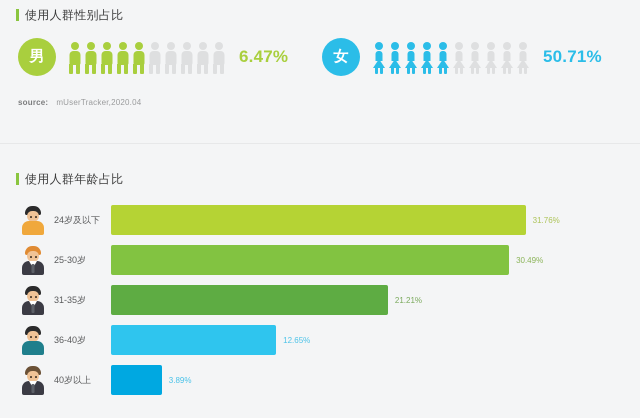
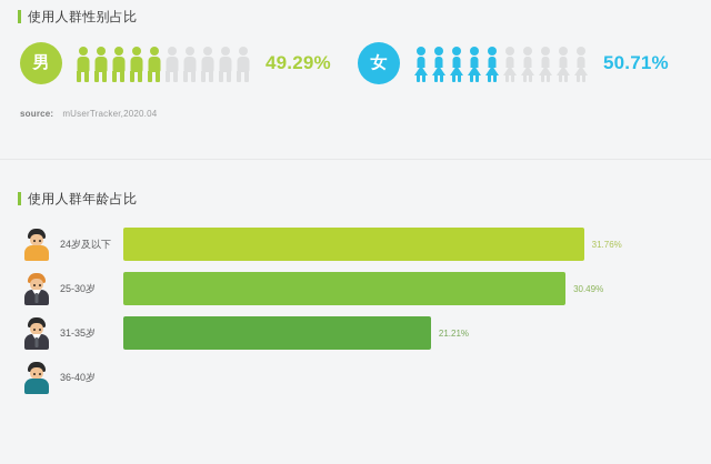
  使用人群性别占比
  男
- 6.47%
+ 49.29%
  女
  50.71%
  source: mUserTracker,2020.04
  使用人群年龄占比
  24岁及以下
  31.76%
  25-30岁
  30.49%
  31-35岁
  21.21%
  36-40岁
- 12.65%
- 40岁以上
- 3.89%
